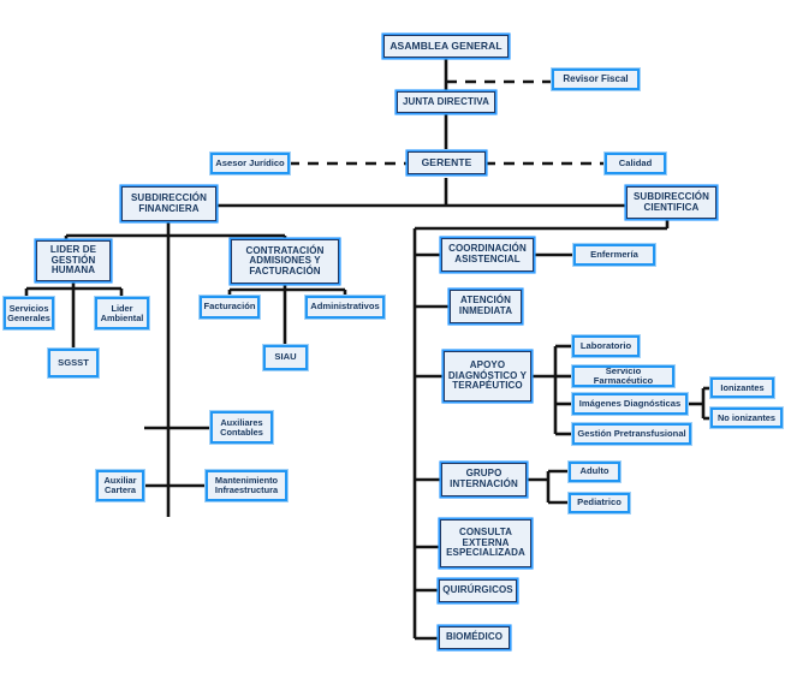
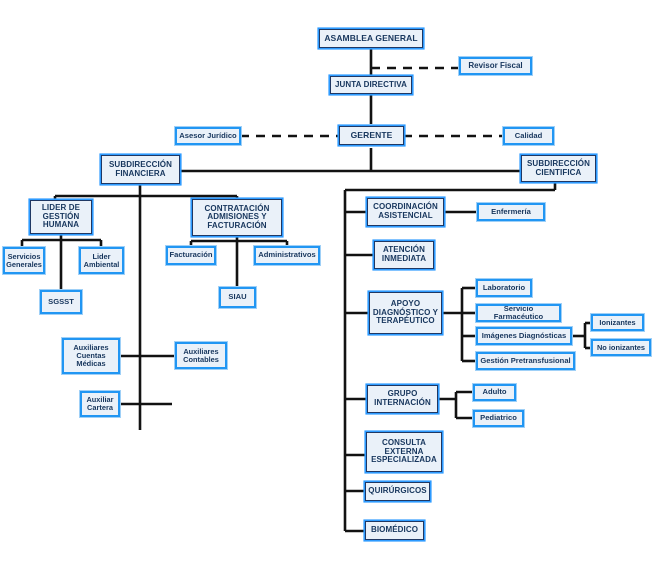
  ASAMBLEA GENERAL
  Revisor Fiscal
  JUNTA DIRECTIVA
  Asesor Jurídico
  GERENTE
  Calidad
  SUBDIRECCIÓN FINANCIERA
  SUBDIRECCIÓN CIENTIFICA
  LIDER DE GESTIÓN HUMANA
  CONTRATACIÓN ADMISIONES Y FACTURACIÓN
  Servicios Generales
  Lider Ambiental
  SGSST
  Facturación
  Administrativos
  SIAU
+ Auxiliares Cuentas Médicas
  Auxiliares Contables
  Auxiliar Cartera
- Mantenimiento Infraestructura
  COORDINACIÓN ASISTENCIAL
  Enfermería
  ATENCIÓN INMEDIATA
  APOYO DIAGNÓSTICO Y TERAPÉUTICO
  Laboratorio
  Servicio Farmacéutico
  Imágenes Diagnósticas
  Gestión Pretransfusional
  Ionizantes
  No ionizantes
  GRUPO INTERNACIÓN
  Adulto
  Pediatrico
  CONSULTA EXTERNA ESPECIALIZADA
  QUIRÚRGICOS
  BIOMÉDICO
